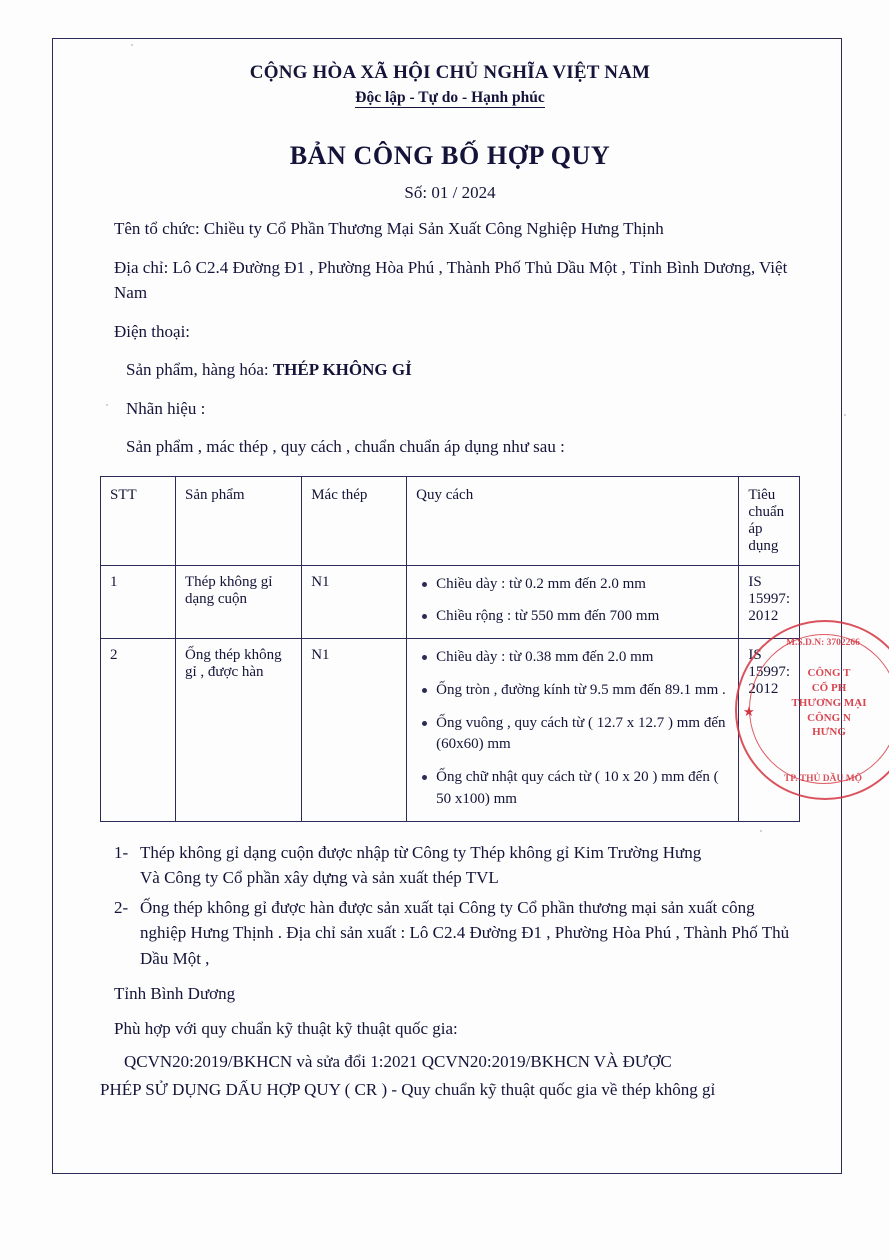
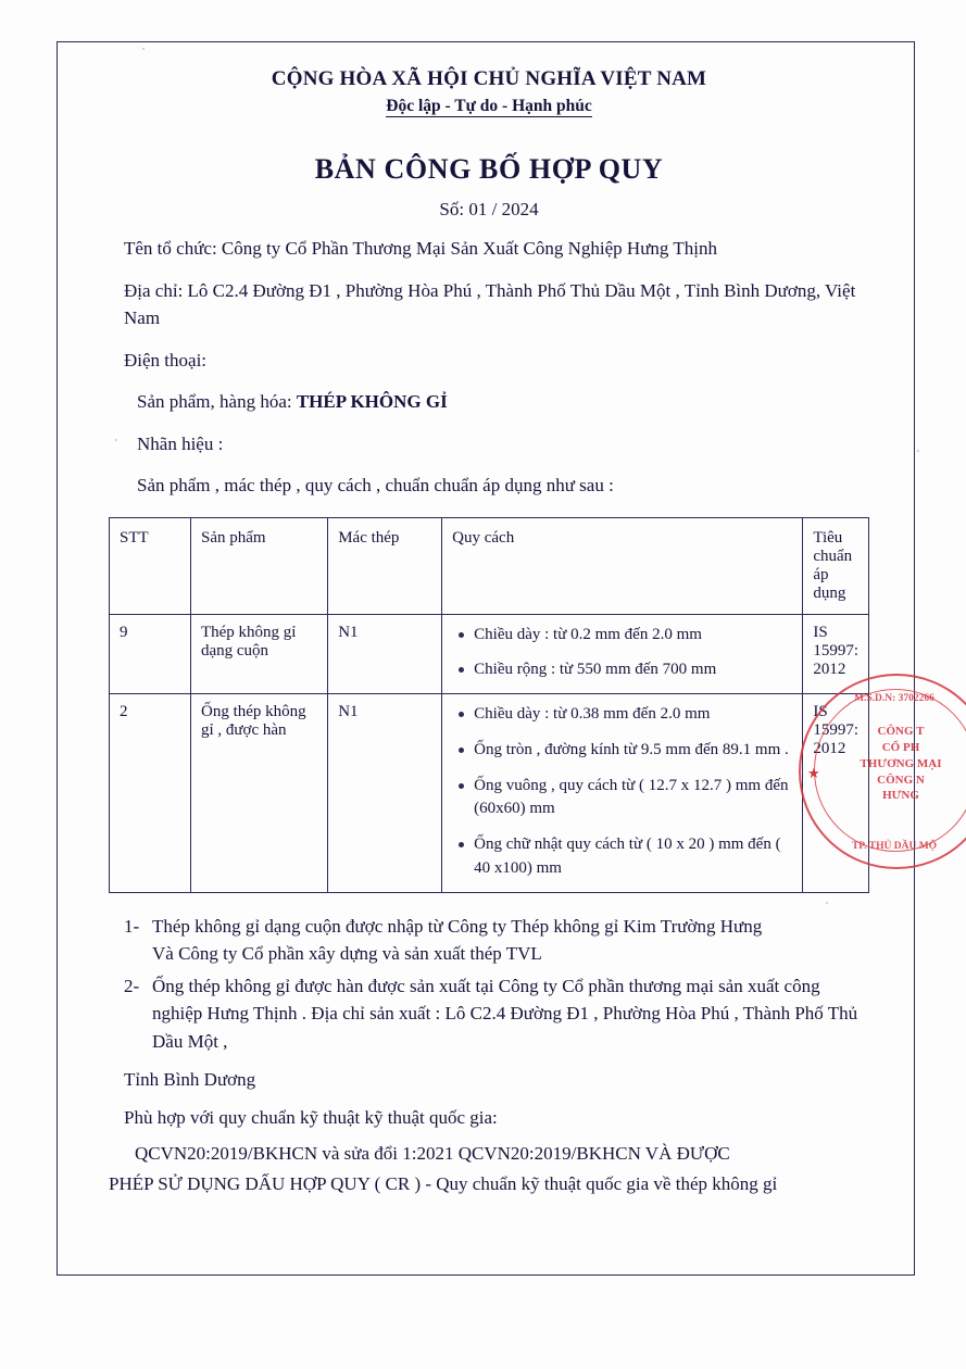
  CỘNG HÒA XÃ HỘI CHỦ NGHĨA VIỆT NAM
  Độc lập - Tự do - Hạnh phúc
  BẢN CÔNG BỐ HỢP QUY
  Số: 01 / 2024
- Tên tổ chức: Chiều ty Cổ Phần Thương Mại Sản Xuất Công Nghiệp Hưng Thịnh
+ Tên tổ chức: Công ty Cổ Phần Thương Mại Sản Xuất Công Nghiệp Hưng Thịnh
  Địa chỉ: Lô C2.4 Đường Đ1 , Phường Hòa Phú , Thành Phố Thủ Dầu Một , Tỉnh Bình Dương, Việt Nam
  Điện thoại:
  Sản phẩm, hàng hóa: THÉP KHÔNG GỈ
  Nhãn hiệu :
  Sản phẩm , mác thép , quy cách , chuẩn chuẩn áp dụng như sau :
  STT	Sản phẩm	Mác thép	Quy cách	Tiêu chuẩn áp dụng
- 1	Thép không gỉ dạng cuộn	N1	Chiều dày : từ 0.2 mm đến 2.0 mm Chiều rộng : từ 550 mm đến 700 mm	IS 15997: 2012
+ 9	Thép không gỉ dạng cuộn	N1	Chiều dày : từ 0.2 mm đến 2.0 mm Chiều rộng : từ 550 mm đến 700 mm	IS 15997: 2012
- 2	Ống thép không gỉ , được hàn	N1	Chiều dày : từ 0.38 mm đến 2.0 mm Ống tròn , đường kính từ 9.5 mm đến 89.1 mm . Ống vuông , quy cách từ ( 12.7 x 12.7 ) mm đến (60x60) mm Ống chữ nhật quy cách từ ( 10 x 20 ) mm đến ( 50 x100) mm	IS 15997: 2012
+ 2	Ống thép không gỉ , được hàn	N1	Chiều dày : từ 0.38 mm đến 2.0 mm Ống tròn , đường kính từ 9.5 mm đến 89.1 mm . Ống vuông , quy cách từ ( 12.7 x 12.7 ) mm đến (60x60) mm Ống chữ nhật quy cách từ ( 10 x 20 ) mm đến ( 40 x100) mm	IS 15997: 2012
  1-
  Thép không gỉ dạng cuộn được nhập từ Công ty Thép không gỉ Kim Trường Hưng
  Và Công ty Cổ phần xây dựng và sản xuất thép TVL
  2-
  Ống thép không gỉ được hàn được sản xuất tại Công ty Cổ phần thương mại sản xuất công nghiệp Hưng Thịnh . Địa chỉ sản xuất : Lô C2.4 Đường Đ1 , Phường Hòa Phú , Thành Phố Thủ Dầu Một ,
  Tỉnh Bình Dương
  Phù hợp với quy chuẩn kỹ thuật kỹ thuật quốc gia:
  QCVN20:2019/BKHCN và sửa đổi 1:2021 QCVN20:2019/BKHCN VÀ ĐƯỢC
  PHÉP SỬ DỤNG DẤU HỢP QUY ( CR ) - Quy chuẩn kỹ thuật quốc gia về thép không gỉ
  M.S.D.N: 3702266
  ★
  CÔNG T
  CỔ PH
  THƯƠNG MẠI
  CÔNG N
  HƯNG
  TP. THỦ DẦU MỘ
